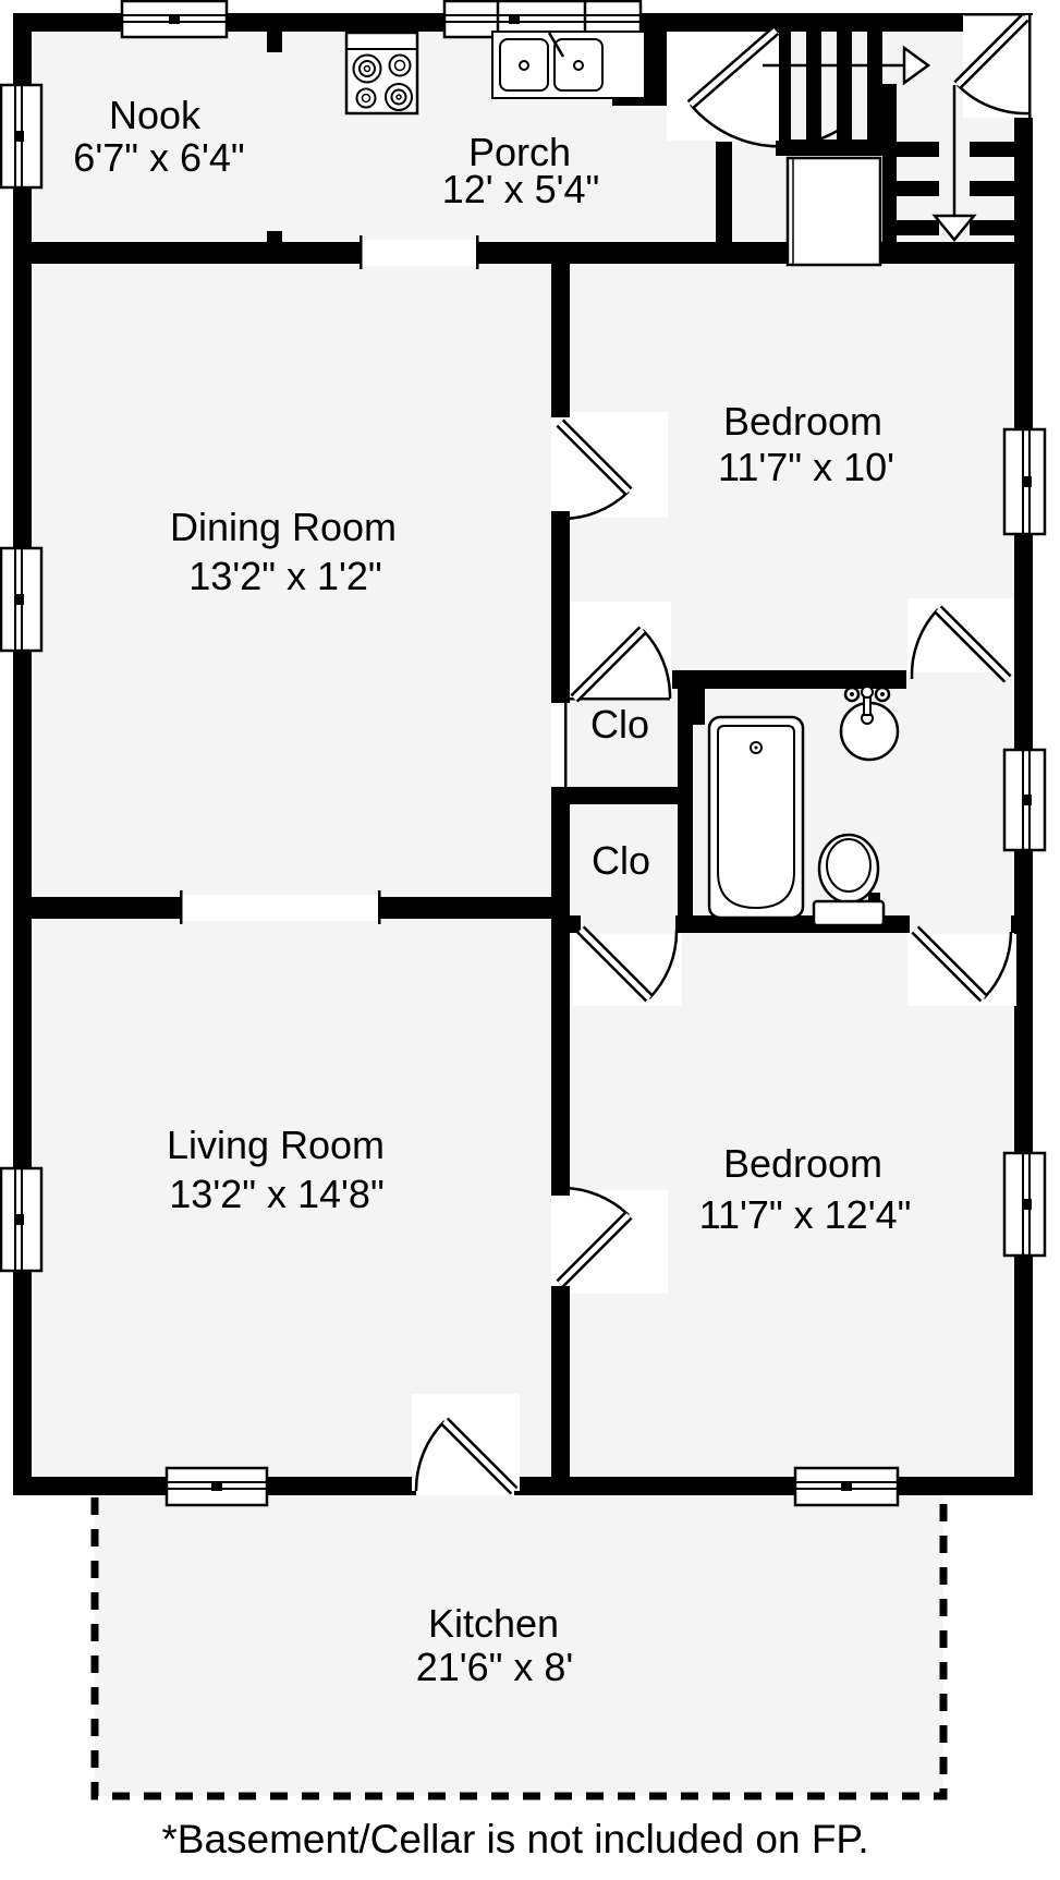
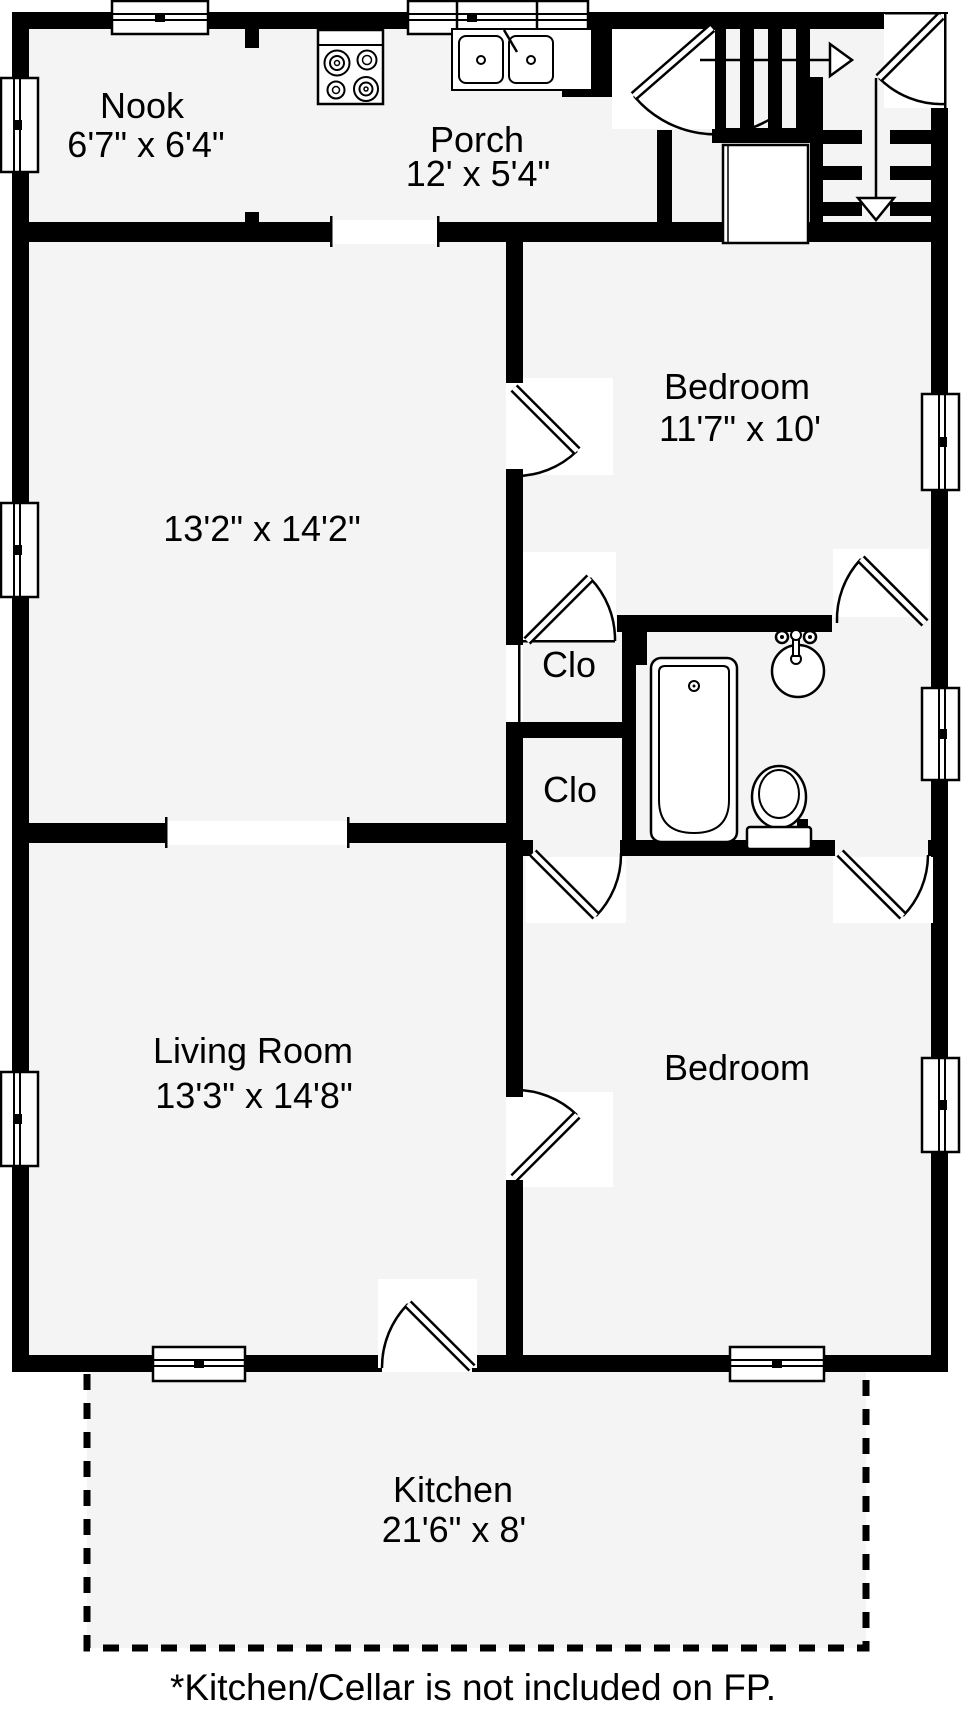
  Nook
  6'7" x 6'4"
  Porch
  12' x 5'4"
- Dining Room
- 13'2" x 1'2"
+ 13'2" x 14'2"
  Bedroom
  11'7" x 10'
  Clo
  Clo
  Living Room
- 13'2" x 14'8"
+ 13'3" x 14'8"
  Bedroom
- 11'7" x 12'4"
  Kitchen
  21'6" x 8'
- *Basement/Cellar is not included on FP.
+ *Kitchen/Cellar is not included on FP.
